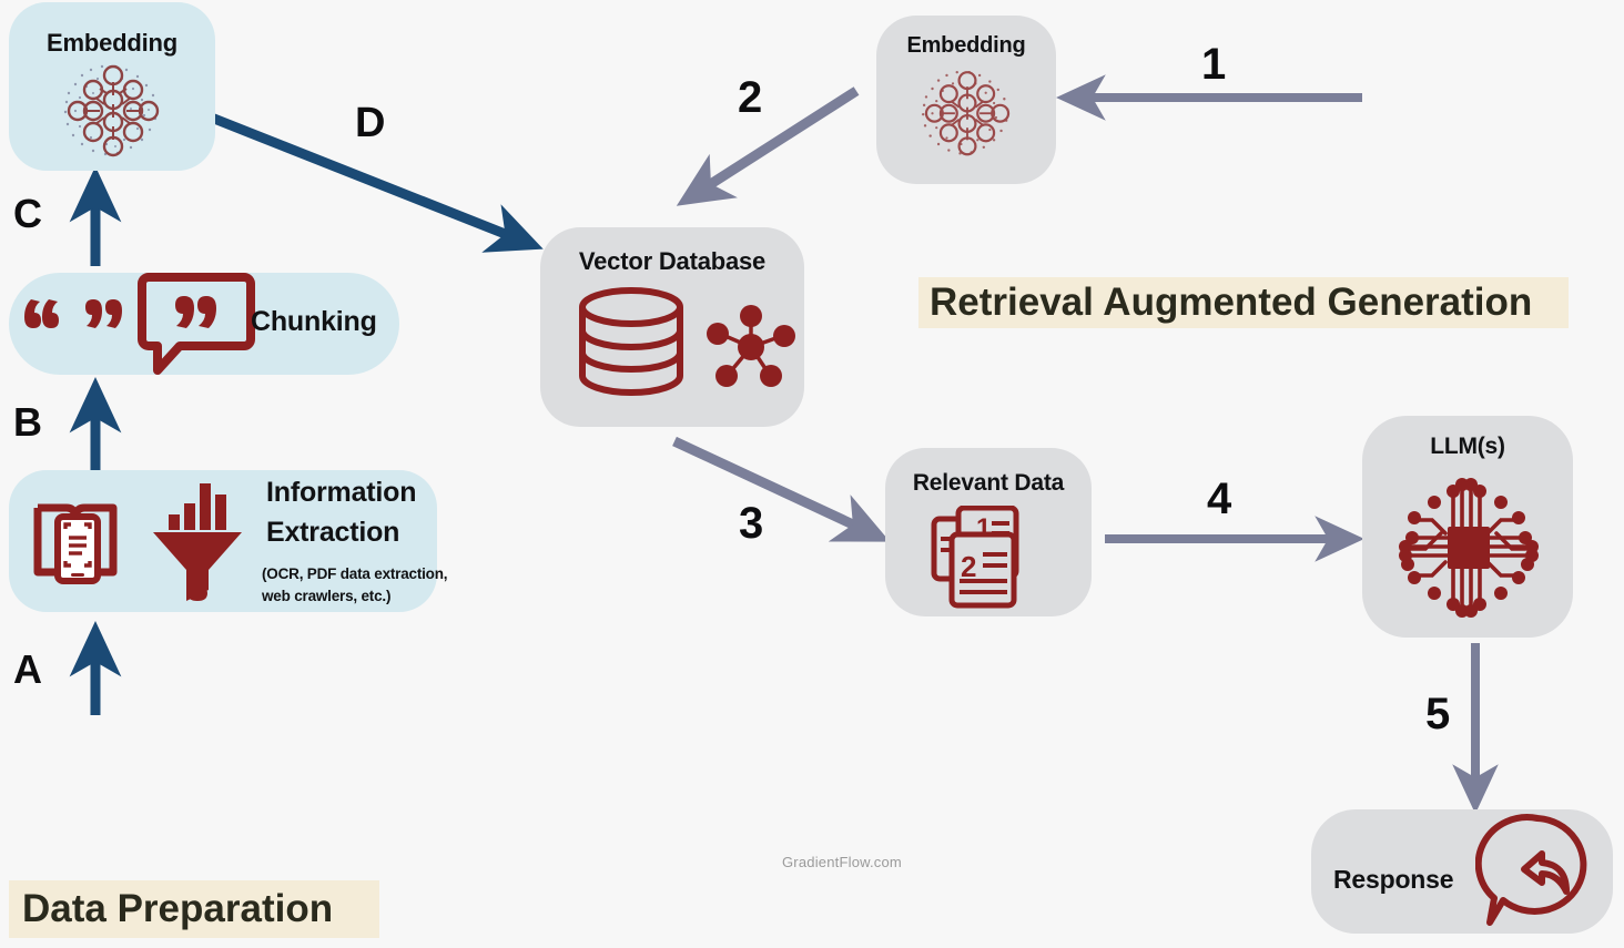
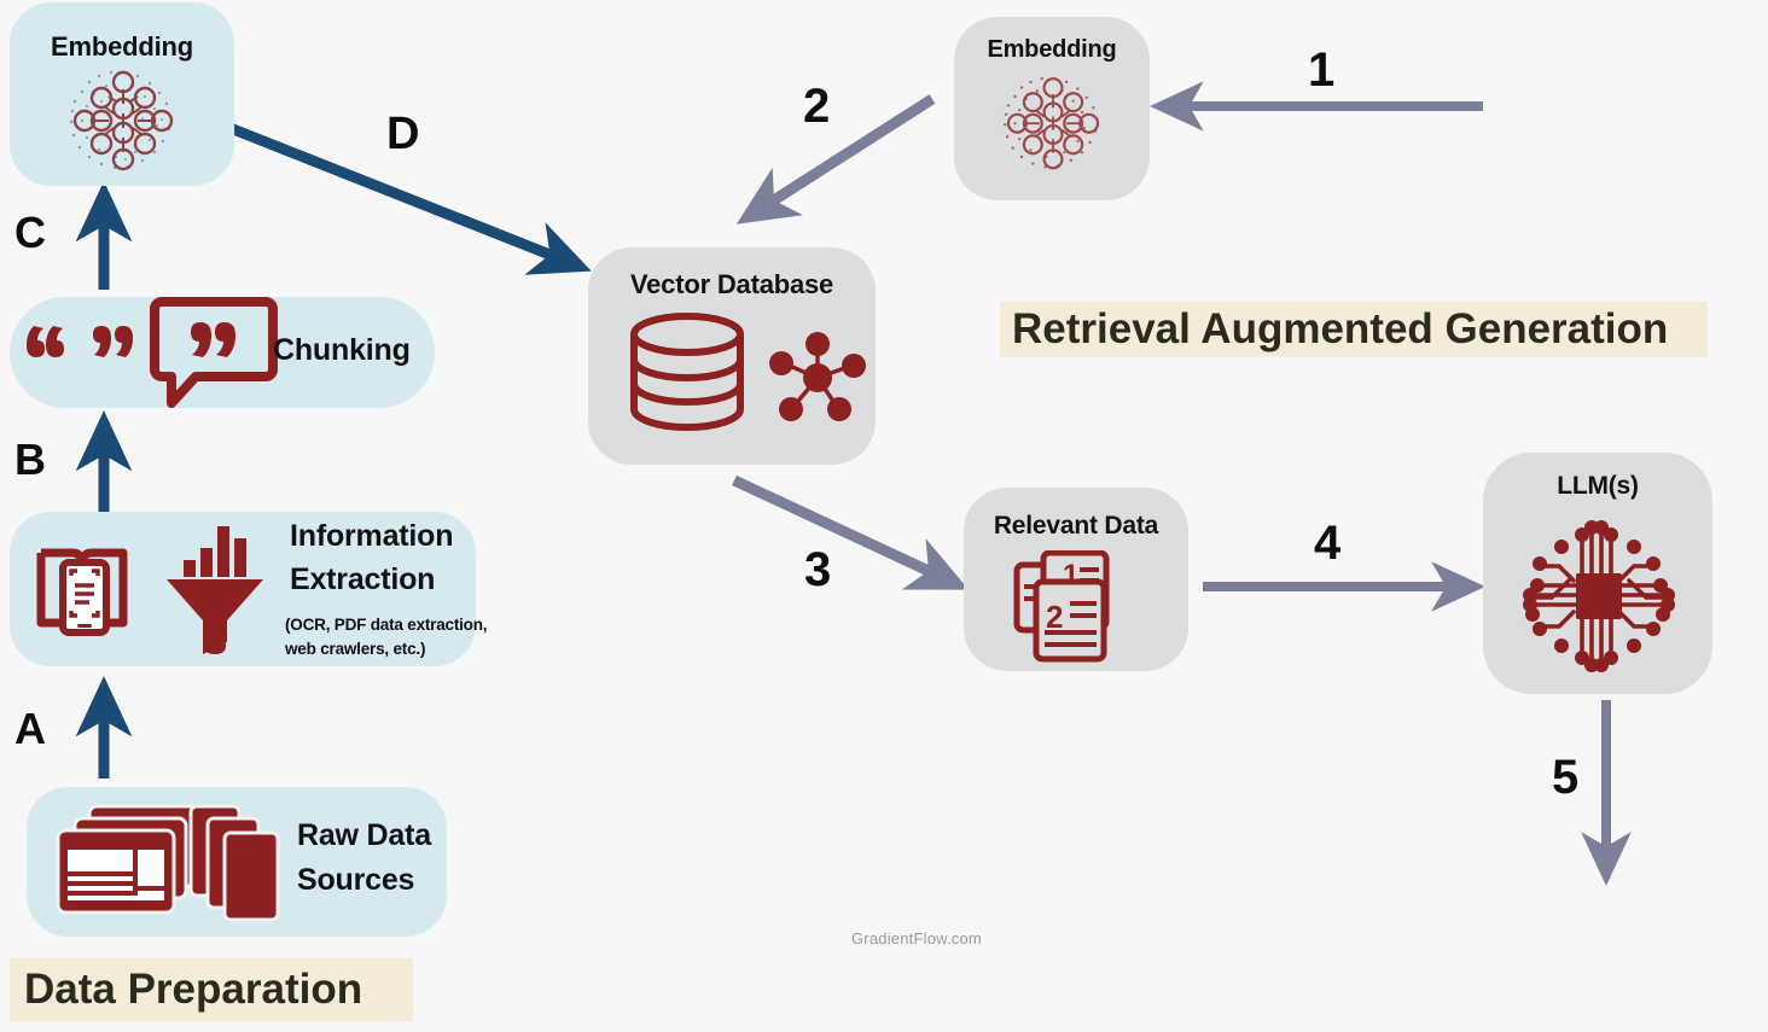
  A
  B
  C
  D
  1
  2
  3
  4
  5
  Embedding
  Chunking
  Information
  Extraction
  (OCR, PDF data extraction,
  web crawlers, etc.)
+ Raw Data
+ Sources
  Vector Database
  Embedding
  Relevant Data
  1
  2
  LLM(s)
- Response
  Retrieval Augmented Generation
  Data Preparation
  GradientFlow.com
